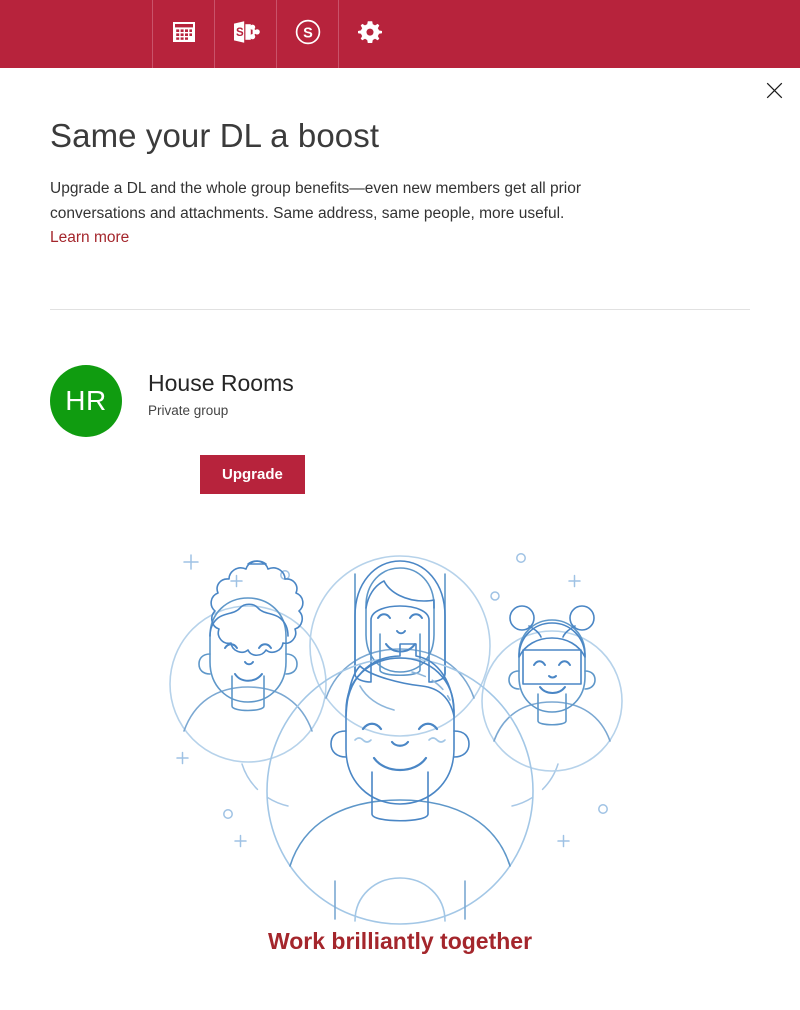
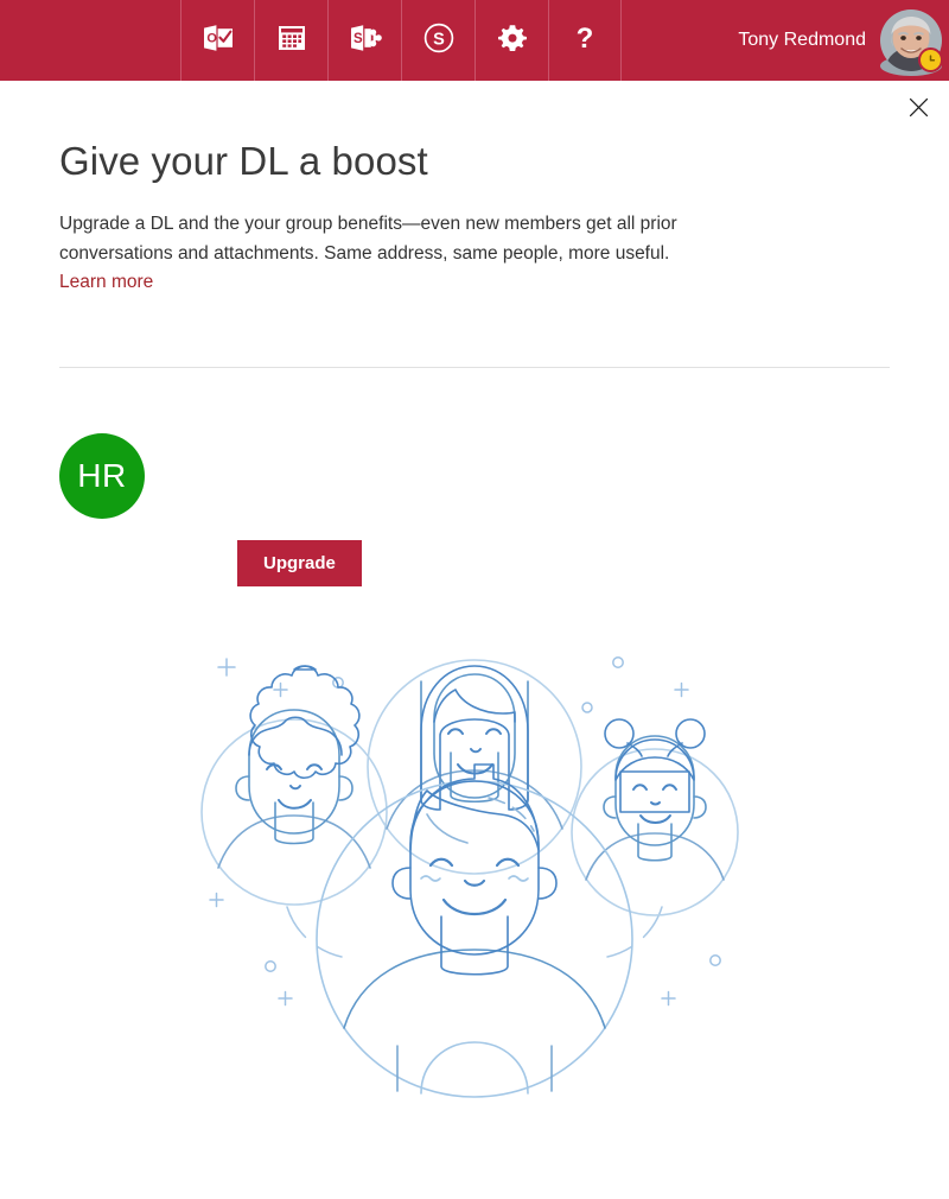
+ O
  S
  S
+ ?
+ Tony Redmond
- Same your DL a boost
+ Give your DL a boost
- Upgrade a DL and the whole group benefits—even new members get all prior conversations and attachments. Same address, same people, more useful.
+ Upgrade a DL and the your group benefits—even new members get all prior conversations and attachments. Same address, same people, more useful.
  Learn more
  HR
- House Rooms
- Private group
  Upgrade
- Work brilliantly together
